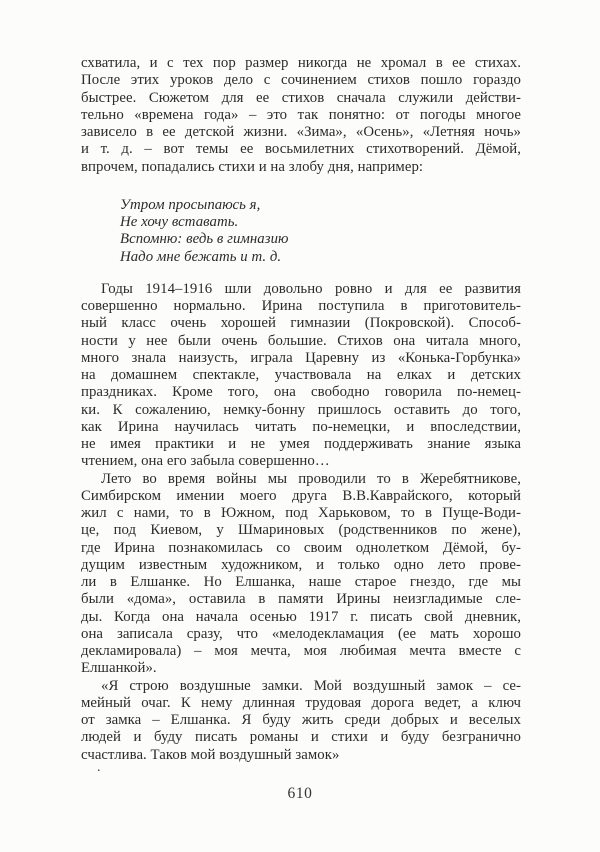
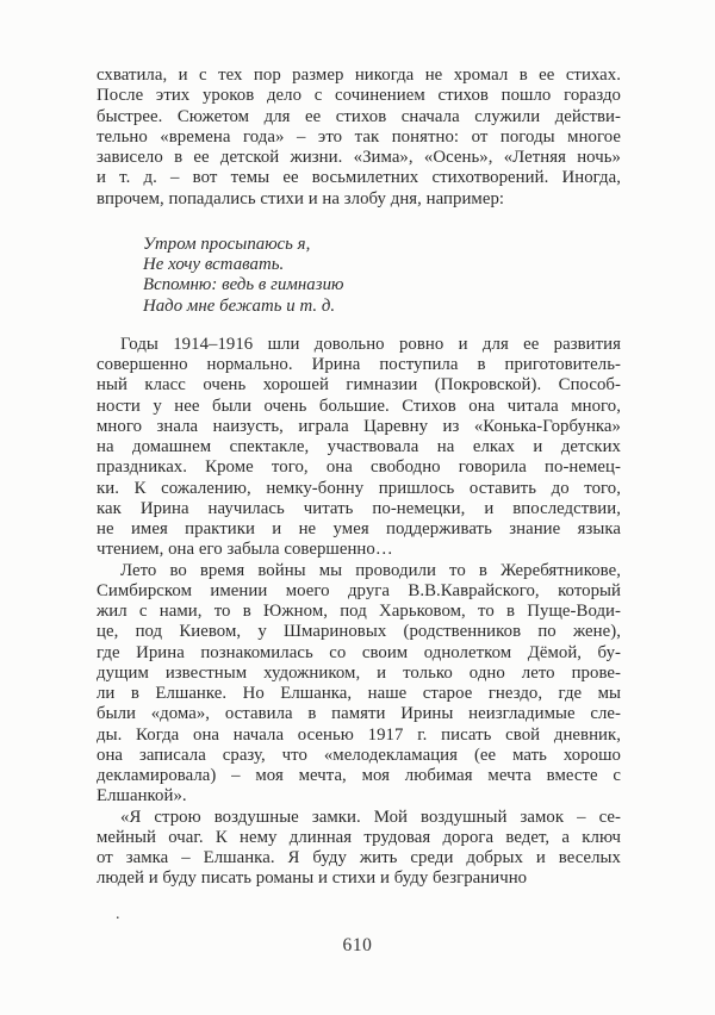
  схватила, и с тех пор размер никогда не хромал в ее стихах.
  После этих уроков дело с сочинением стихов пошло гораздо
  быстрее. Сюжетом для ее стихов сначала служили действи-
  тельно «времена года» – это так понятно: от погоды многое
  зависело в ее детской жизни. «Зима», «Осень», «Летняя ночь»
- и т. д. – вот темы ее восьмилетних стихотворений. Дёмой,
+ и т. д. – вот темы ее восьмилетних стихотворений. Иногда,
  впрочем, попадались стихи и на злобу дня, например:
  Утром просыпаюсь я,
  Не хочу вставать.
  Вспомню: ведь в гимназию
  Надо мне бежать и т. д.
  Годы 1914–1916 шли довольно ровно и для ее развития
  совершенно нормально. Ирина поступила в приготовитель-
  ный класс очень хорошей гимназии (Покровской). Способ-
  ности у нее были очень большие. Стихов она читала много,
  много знала наизусть, играла Царевну из «Конька-Горбунка»
  на домашнем спектакле, участвовала на елках и детских
  праздниках. Кроме того, она свободно говорила по-немец-
  ки. К сожалению, немку-бонну пришлось оставить до того,
  как Ирина научилась читать по-немецки, и впоследствии,
  не имея практики и не умея поддерживать знание языка
  чтением, она его забыла совершенно…
  Лето во время войны мы проводили то в Жеребятникове,
  Симбирском имении моего друга В.В.Каврайского, который
  жил с нами, то в Южном, под Харьковом, то в Пуще-Води-
  це, под Киевом, у Шмариновых (родственников по жене),
  где Ирина познакомилась со своим однолетком Дёмой, бу-
  дущим известным художником, и только одно лето прове-
  ли в Елшанке. Но Елшанка, наше старое гнездо, где мы
  были «дома», оставила в памяти Ирины неизгладимые сле-
  ды. Когда она начала осенью 1917 г. писать свой дневник,
  она записала сразу, что «мелодекламация (ее мать хорошо
  декламировала) – моя мечта, моя любимая мечта вместе с
  Елшанкой».
  «Я строю воздушные замки. Мой воздушный замок – се-
  мейный очаг. К нему длинная трудовая дорога ведет, а ключ
  от замка – Елшанка. Я буду жить среди добрых и веселых
  людей и буду писать романы и стихи и буду безгранично
- счастлива. Таков мой воздушный замок»
  .
  610
